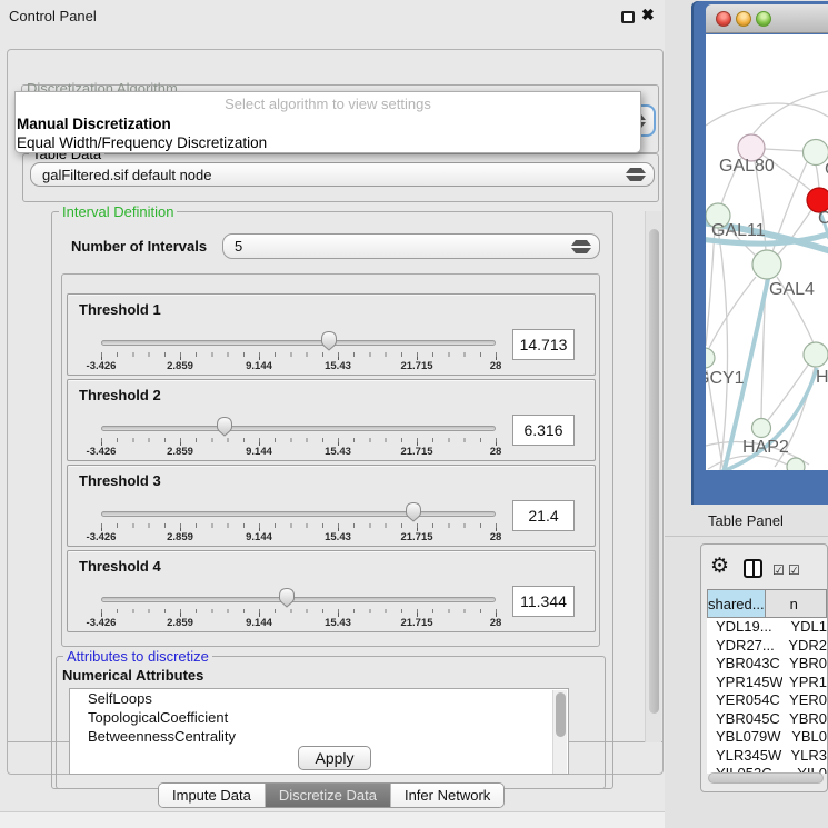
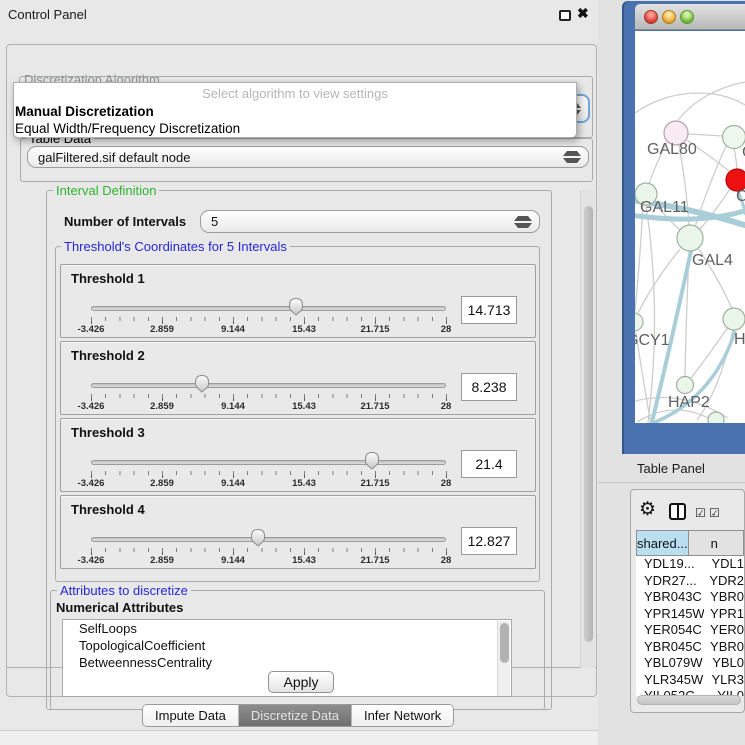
  Control Panel
  ✖
  Discretization Algorithm
  Select algorithm to view settings
  Manual Discretization
  Equal Width/Frequency Discretization
  Table Data
  galFiltered.sif default node
  Interval Definition
  Number of Intervals
  5
+ Threshold's Coordinates for 5 Intervals
  Threshold 1
  -3.426
  2.859
  9.144
  15.43
  21.715
  28
  14.713
  Threshold 2
  -3.426
  2.859
  9.144
  15.43
  21.715
  28
- 6.316
+ 8.238
  Threshold 3
  -3.426
  2.859
  9.144
  15.43
  21.715
  28
  21.4
  Threshold 4
  -3.426
  2.859
  9.144
  15.43
  21.715
  28
- 11.344
+ 12.827
  Attributes to discretize
  Numerical Attributes
  SelfLoops
  TopologicalCoefficient
  BetweennessCentrality
  Apply
  Impute Data
  Discretize Data
  Infer Network
  GAL80
  C
  GAL11
  GAL4
  CY1
  H
  HAP2
  Table Panel
  ⚙
  ☑
  ☑
  shared...
  n
  YDL19...
  YDL1
  YDR27...
  YDR2
  YBR043C
  YBR0
  YPR145W
  YPR1
  YER054C
  YER0
  YBR045C
  YBR0
  YBL079W
  YBL0
  YLR345W
  YLR3
